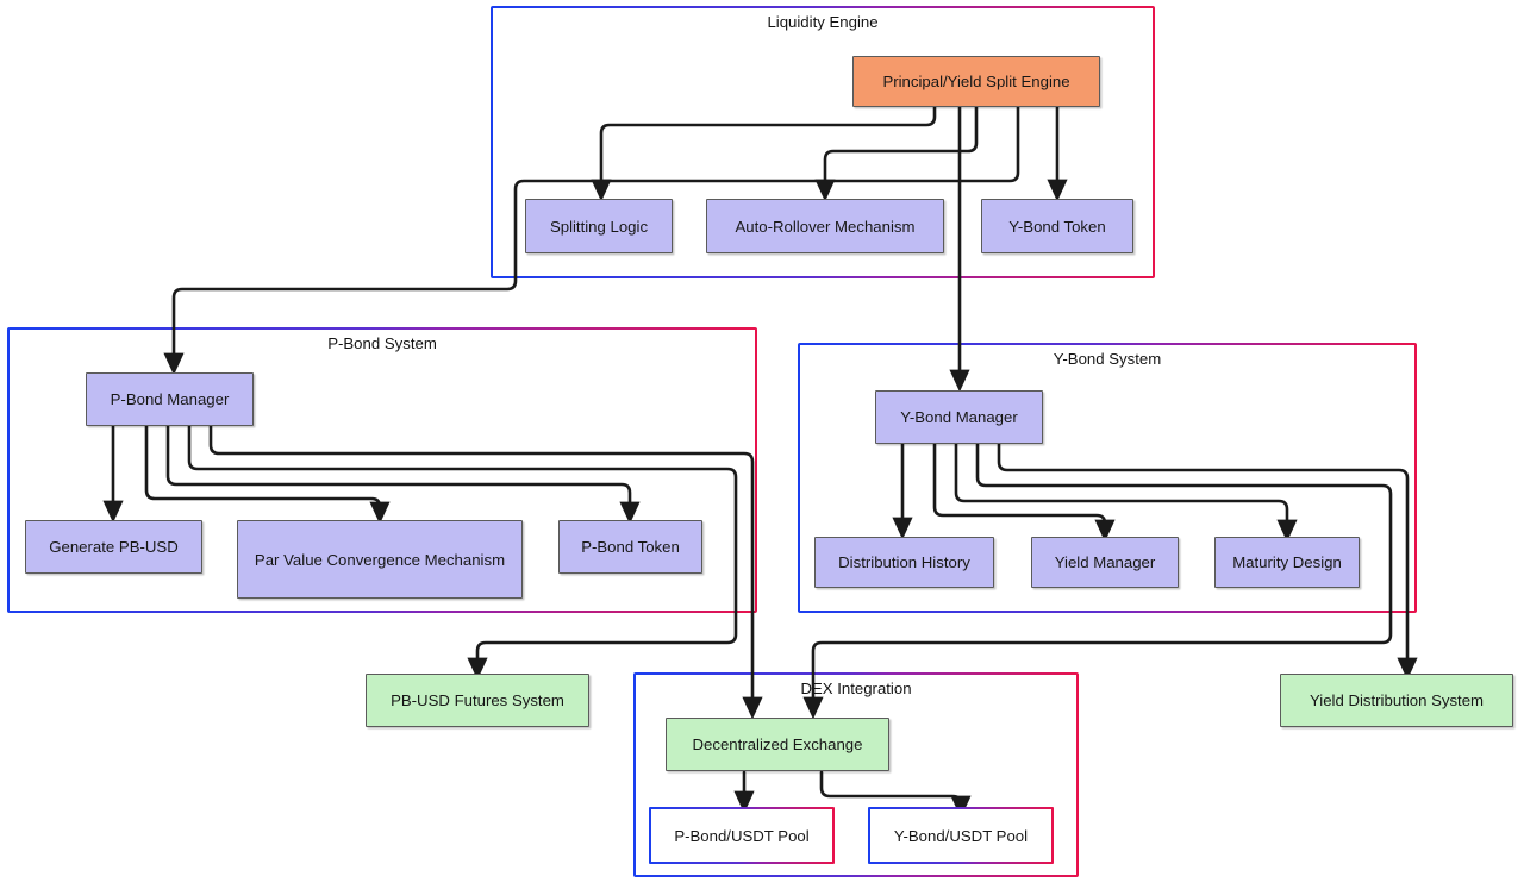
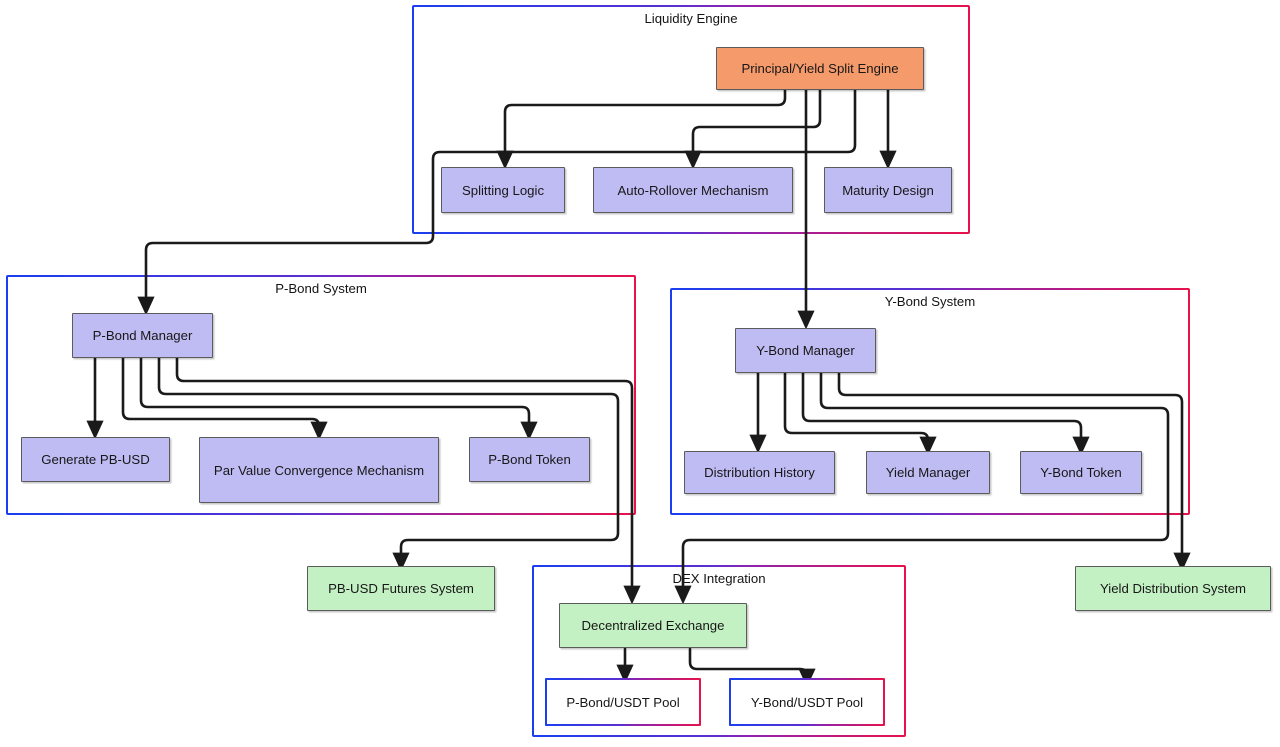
  Liquidity Engine
  P-Bond System
  Y-Bond System
  DEX Integration
  Principal/Yield Split Engine
  Splitting Logic
  Auto-Rollover Mechanism
- Y-Bond Token
+ Maturity Design
  P-Bond Manager
  Generate PB-USD
  Par Value Convergence Mechanism
  P-Bond Token
  Y-Bond Manager
  Distribution History
  Yield Manager
- Maturity Design
+ Y-Bond Token
  PB-USD Futures System
  Yield Distribution System
  Decentralized Exchange
  P-Bond/USDT Pool
  Y-Bond/USDT Pool
